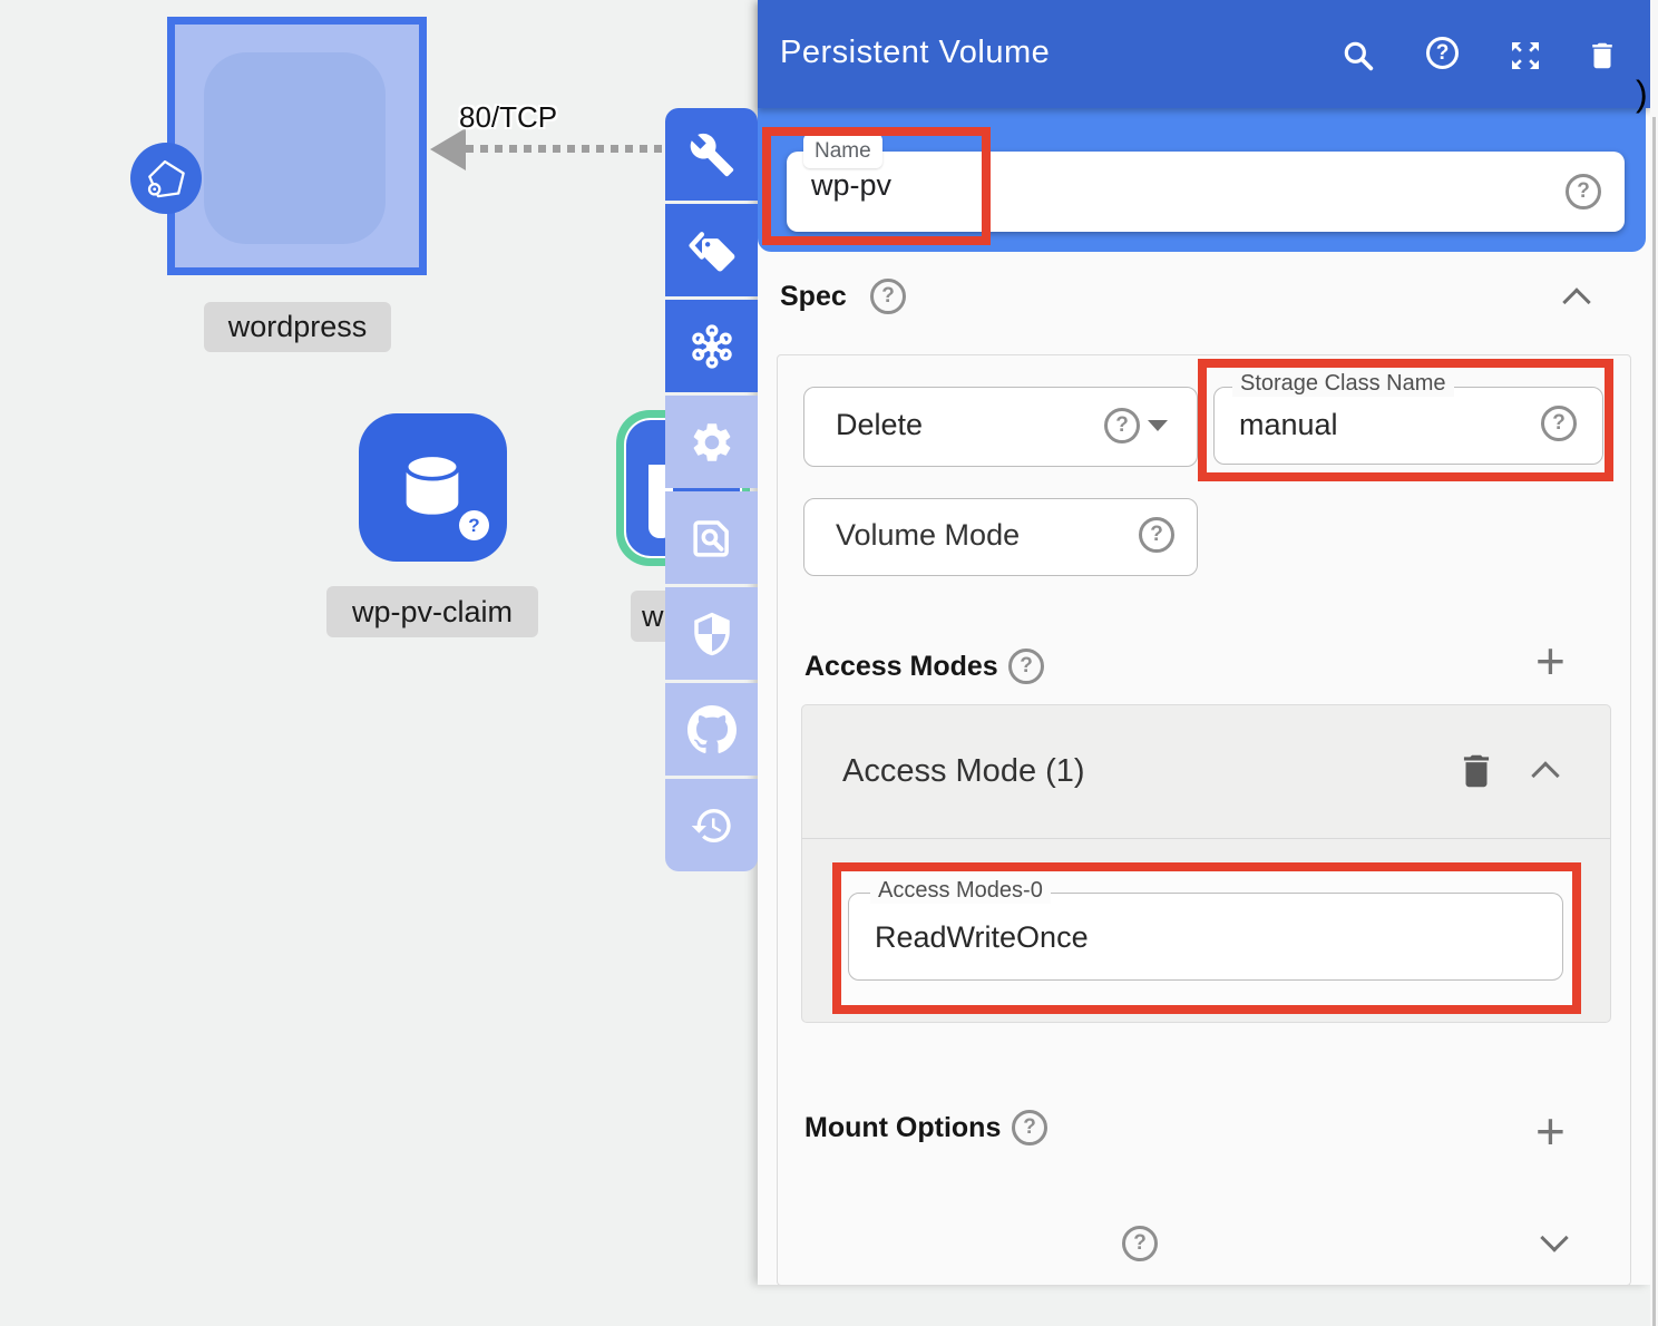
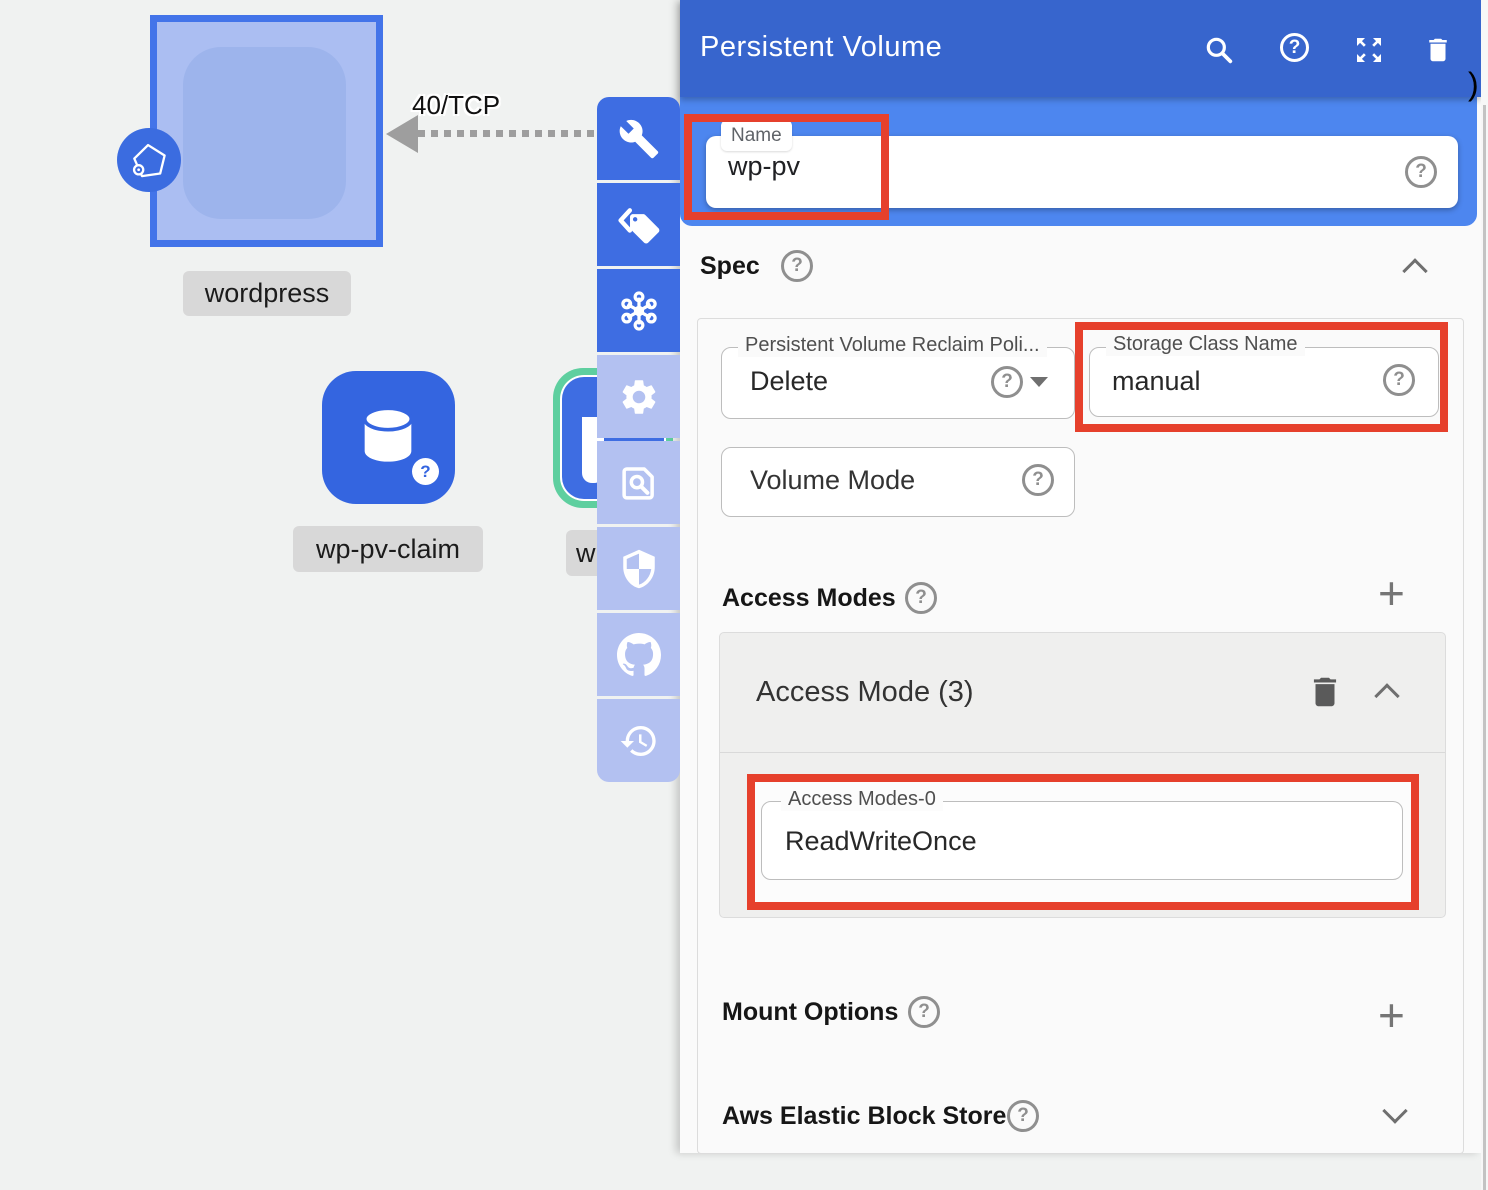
  wordpress
- 80/TCP
+ 40/TCP
  ?
  wp-pv-claim
  w
  Persistent Volume
  ?
  Name
  wp-pv
  ?
  Spec
  ?
+ Persistent Volume Reclaim Poli...
  Delete
  ?
  Storage Class Name
  manual
  ?
  Volume Mode
  ?
  Access Modes
  ?
  +
- Access Mode (1)
+ Access Mode (3)
  Access Modes-0
  ReadWriteOnce
  Mount Options
  ?
  +
+ Aws Elastic Block Store
  ?
  )
